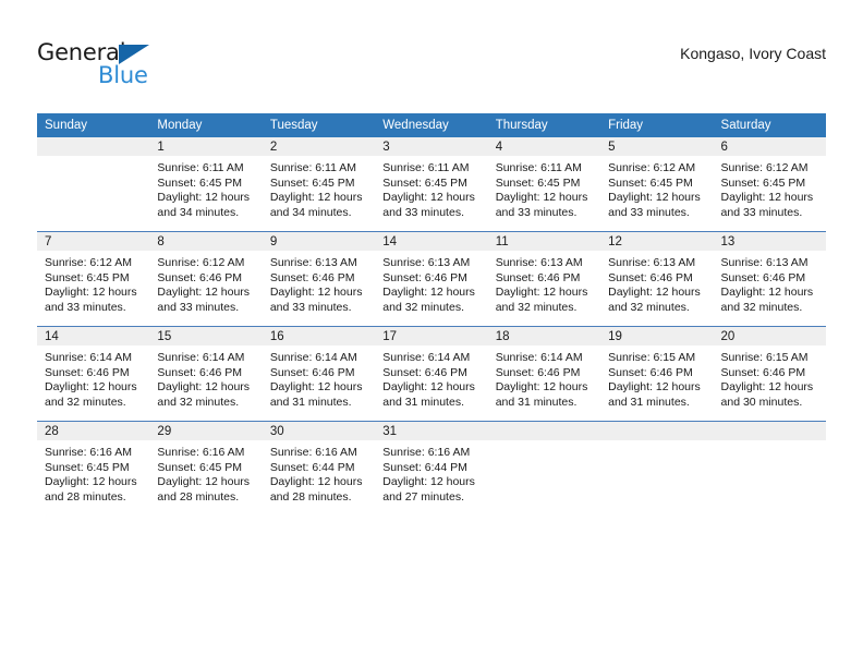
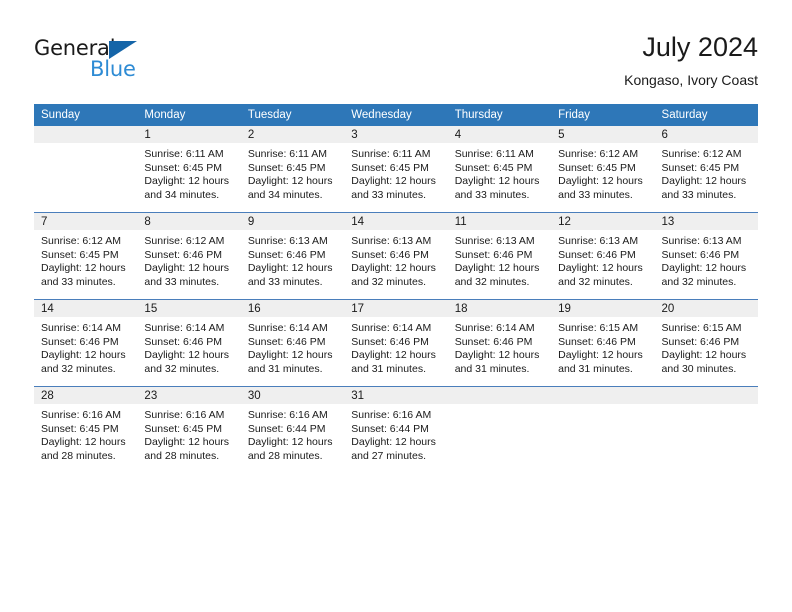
  General
  Blue
+ July 2024
  Kongaso, Ivory Coast
  Sunday	Monday	Tuesday	Wednesday	Thursday	Friday	Saturday
  	1Sunrise: 6:11 AMSunset: 6:45 PMDaylight: 12 hoursand 34 minutes.	2Sunrise: 6:11 AMSunset: 6:45 PMDaylight: 12 hoursand 34 minutes.	3Sunrise: 6:11 AMSunset: 6:45 PMDaylight: 12 hoursand 33 minutes.	4Sunrise: 6:11 AMSunset: 6:45 PMDaylight: 12 hoursand 33 minutes.	5Sunrise: 6:12 AMSunset: 6:45 PMDaylight: 12 hoursand 33 minutes.	6Sunrise: 6:12 AMSunset: 6:45 PMDaylight: 12 hoursand 33 minutes.
  7Sunrise: 6:12 AMSunset: 6:45 PMDaylight: 12 hoursand 33 minutes.	8Sunrise: 6:12 AMSunset: 6:46 PMDaylight: 12 hoursand 33 minutes.	9Sunrise: 6:13 AMSunset: 6:46 PMDaylight: 12 hoursand 33 minutes.	14Sunrise: 6:13 AMSunset: 6:46 PMDaylight: 12 hoursand 32 minutes.	11Sunrise: 6:13 AMSunset: 6:46 PMDaylight: 12 hoursand 32 minutes.	12Sunrise: 6:13 AMSunset: 6:46 PMDaylight: 12 hoursand 32 minutes.	13Sunrise: 6:13 AMSunset: 6:46 PMDaylight: 12 hoursand 32 minutes.
  14Sunrise: 6:14 AMSunset: 6:46 PMDaylight: 12 hoursand 32 minutes.	15Sunrise: 6:14 AMSunset: 6:46 PMDaylight: 12 hoursand 32 minutes.	16Sunrise: 6:14 AMSunset: 6:46 PMDaylight: 12 hoursand 31 minutes.	17Sunrise: 6:14 AMSunset: 6:46 PMDaylight: 12 hoursand 31 minutes.	18Sunrise: 6:14 AMSunset: 6:46 PMDaylight: 12 hoursand 31 minutes.	19Sunrise: 6:15 AMSunset: 6:46 PMDaylight: 12 hoursand 31 minutes.	20Sunrise: 6:15 AMSunset: 6:46 PMDaylight: 12 hoursand 30 minutes.
- 28Sunrise: 6:16 AMSunset: 6:45 PMDaylight: 12 hoursand 28 minutes.	29Sunrise: 6:16 AMSunset: 6:45 PMDaylight: 12 hoursand 28 minutes.	30Sunrise: 6:16 AMSunset: 6:44 PMDaylight: 12 hoursand 28 minutes.	31Sunrise: 6:16 AMSunset: 6:44 PMDaylight: 12 hoursand 27 minutes.
+ 28Sunrise: 6:16 AMSunset: 6:45 PMDaylight: 12 hoursand 28 minutes.	23Sunrise: 6:16 AMSunset: 6:45 PMDaylight: 12 hoursand 28 minutes.	30Sunrise: 6:16 AMSunset: 6:44 PMDaylight: 12 hoursand 28 minutes.	31Sunrise: 6:16 AMSunset: 6:44 PMDaylight: 12 hoursand 27 minutes.
